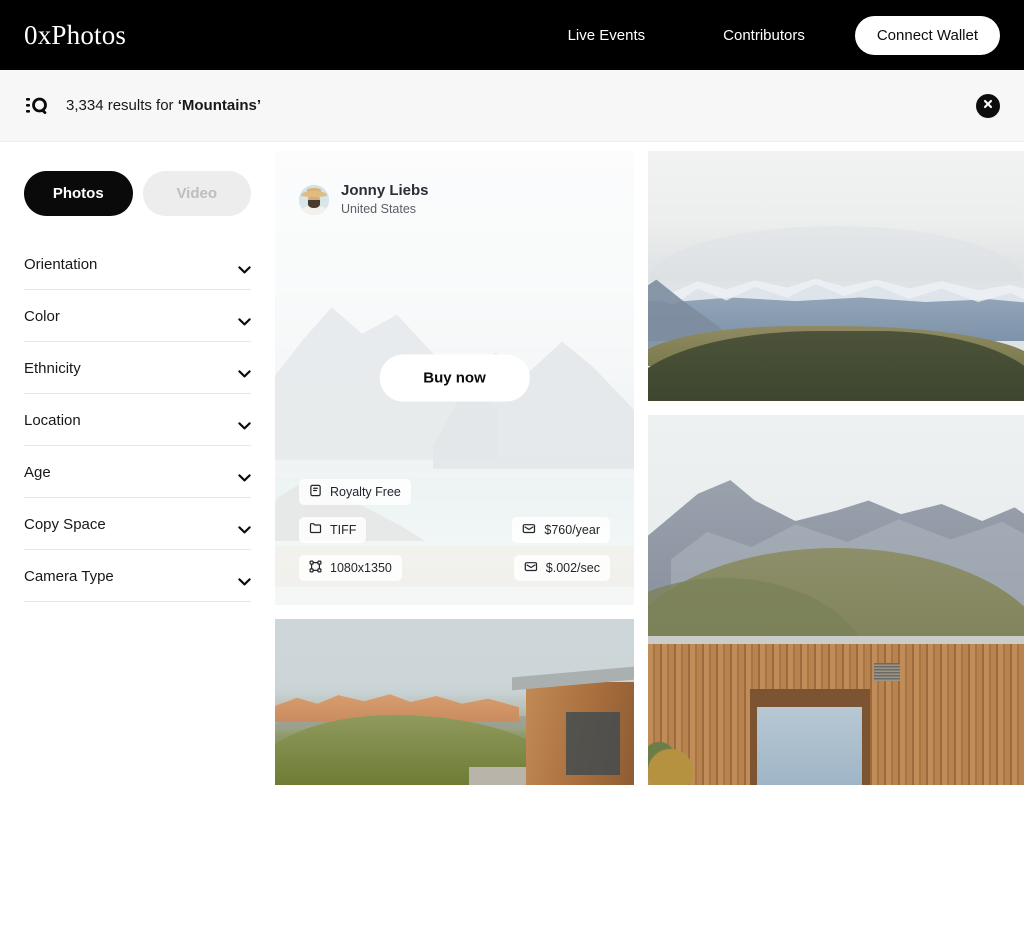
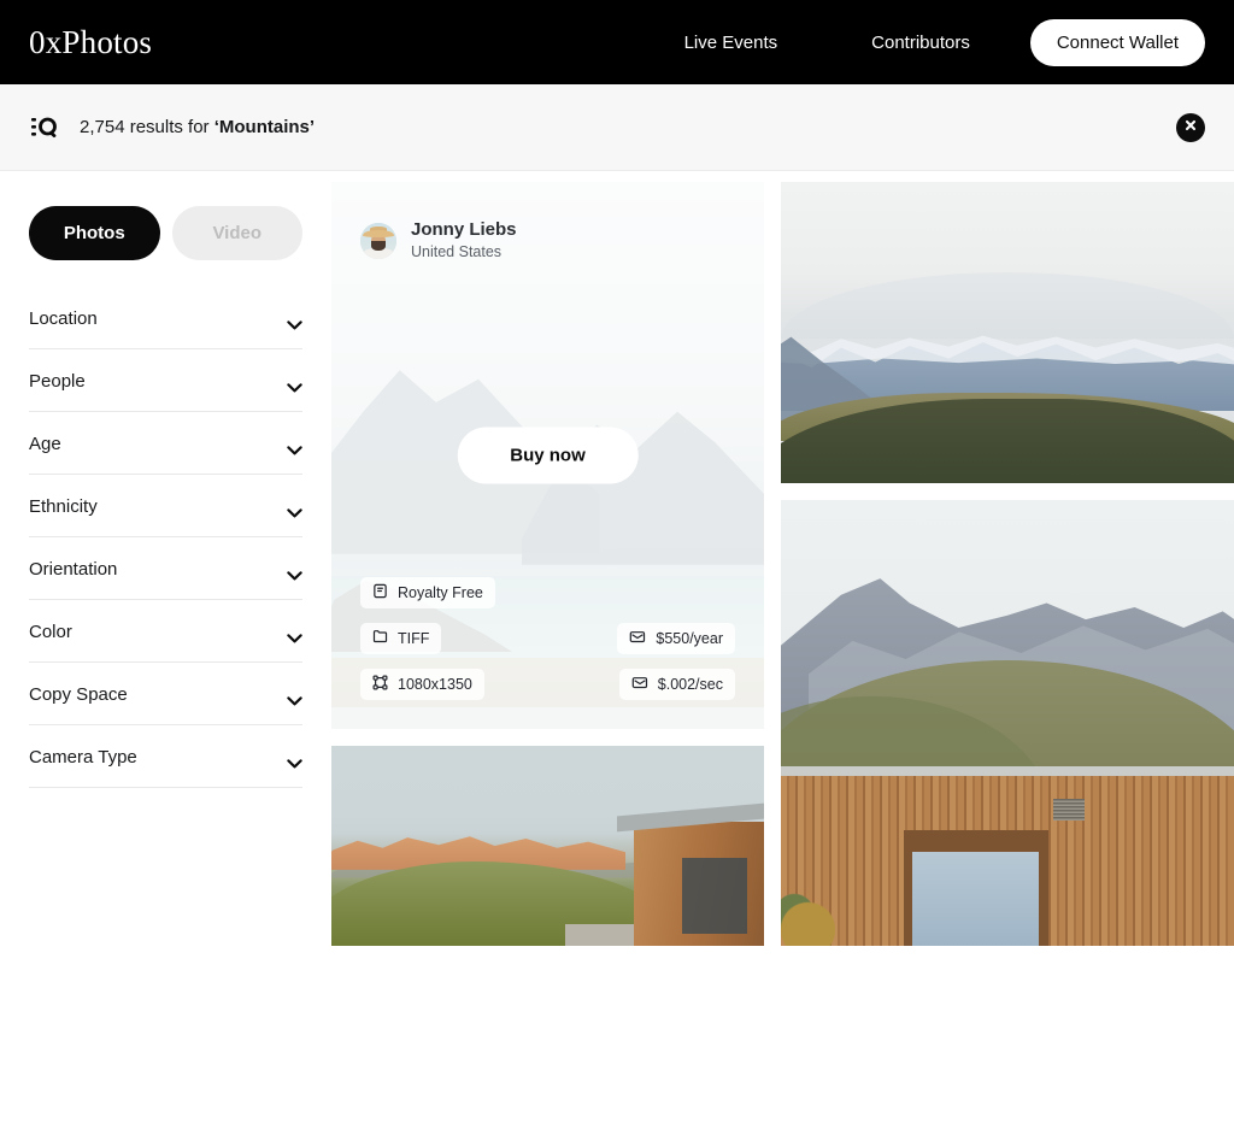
  0xPhotos
  Live Events
  Contributors
  Connect Wallet
- 3,334 results for ‘Mountains’
+ 2,754 results for ‘Mountains’
  Photos
  Video
- Orientation
+ Location
+ People
- Color
+ Age
  Ethnicity
- Location
+ Orientation
- Age
+ Color
  Copy Space
  Camera Type
  Jonny Liebs
  United States
  Buy now
  Royalty Free
  TIFF
- $760/year
+ $550/year
  1080x1350
  $.002/sec
